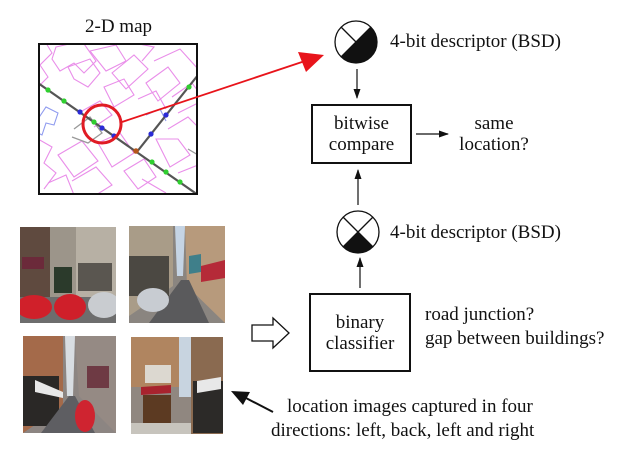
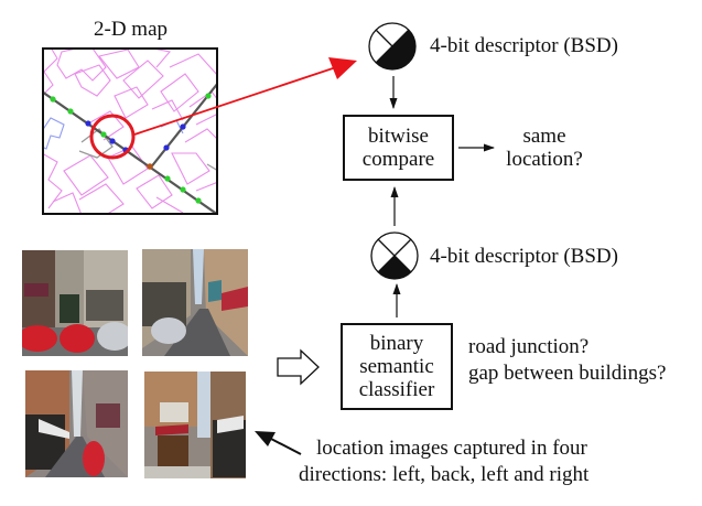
  2-D map
  4-bit descriptor (BSD)
  4-bit descriptor (BSD)
  bitwise
  compare
  same
  location?
  binary
+ semantic
  classifier
  road junction?
  gap between buildings?
  location images captured in four
  directions: left, back, left and right
